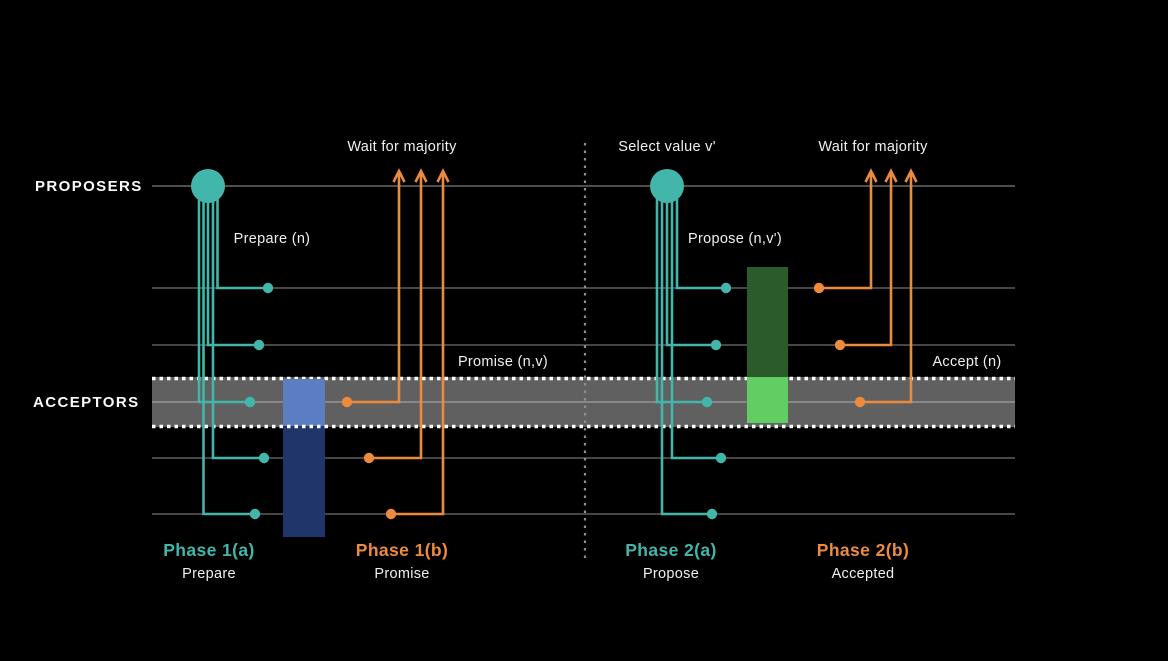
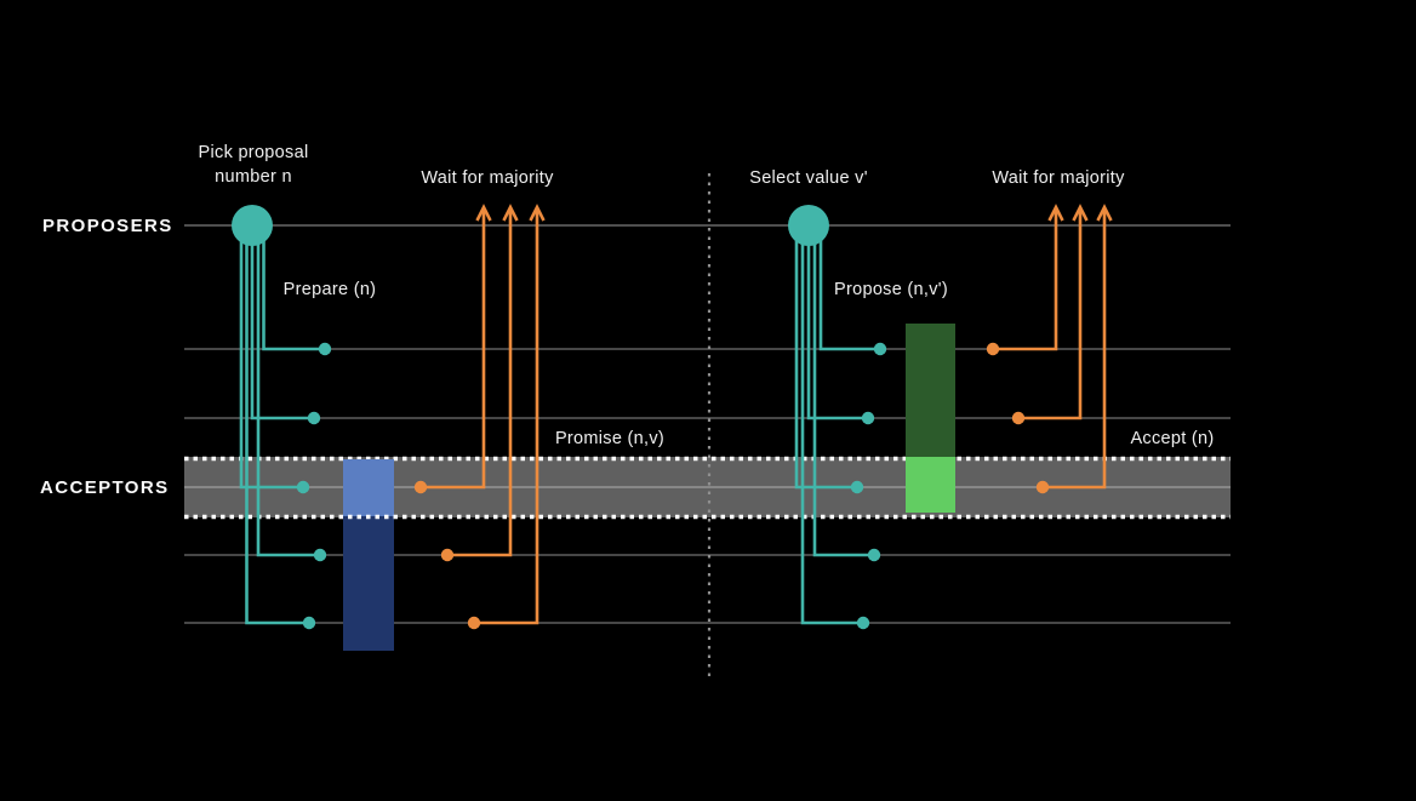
  PROPOSERS
  ACCEPTORS
+ Pick proposal
+ number n
  Wait for majority
  Select value v'
  Wait for majority
  Prepare (n)
  Promise (n,v)
  Propose (n,v')
  Accept (n)
- Phase 1(a)
- Prepare
- Phase 1(b)
- Promise
- Phase 2(a)
- Propose
- Phase 2(b)
- Accepted
